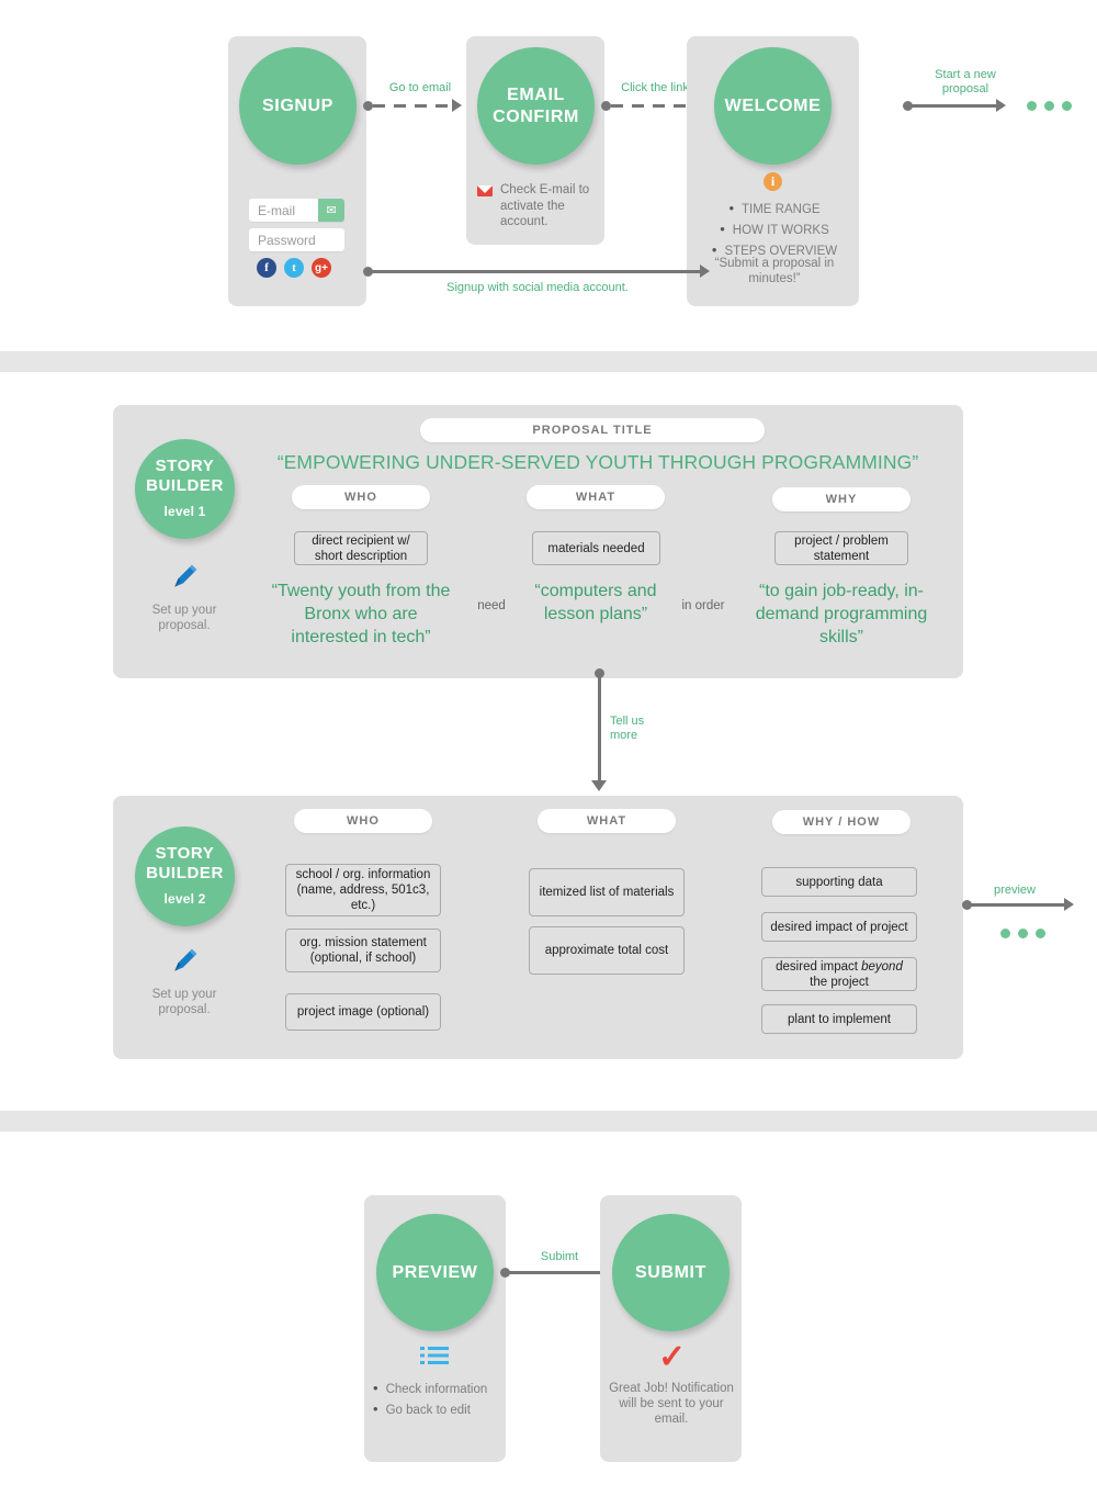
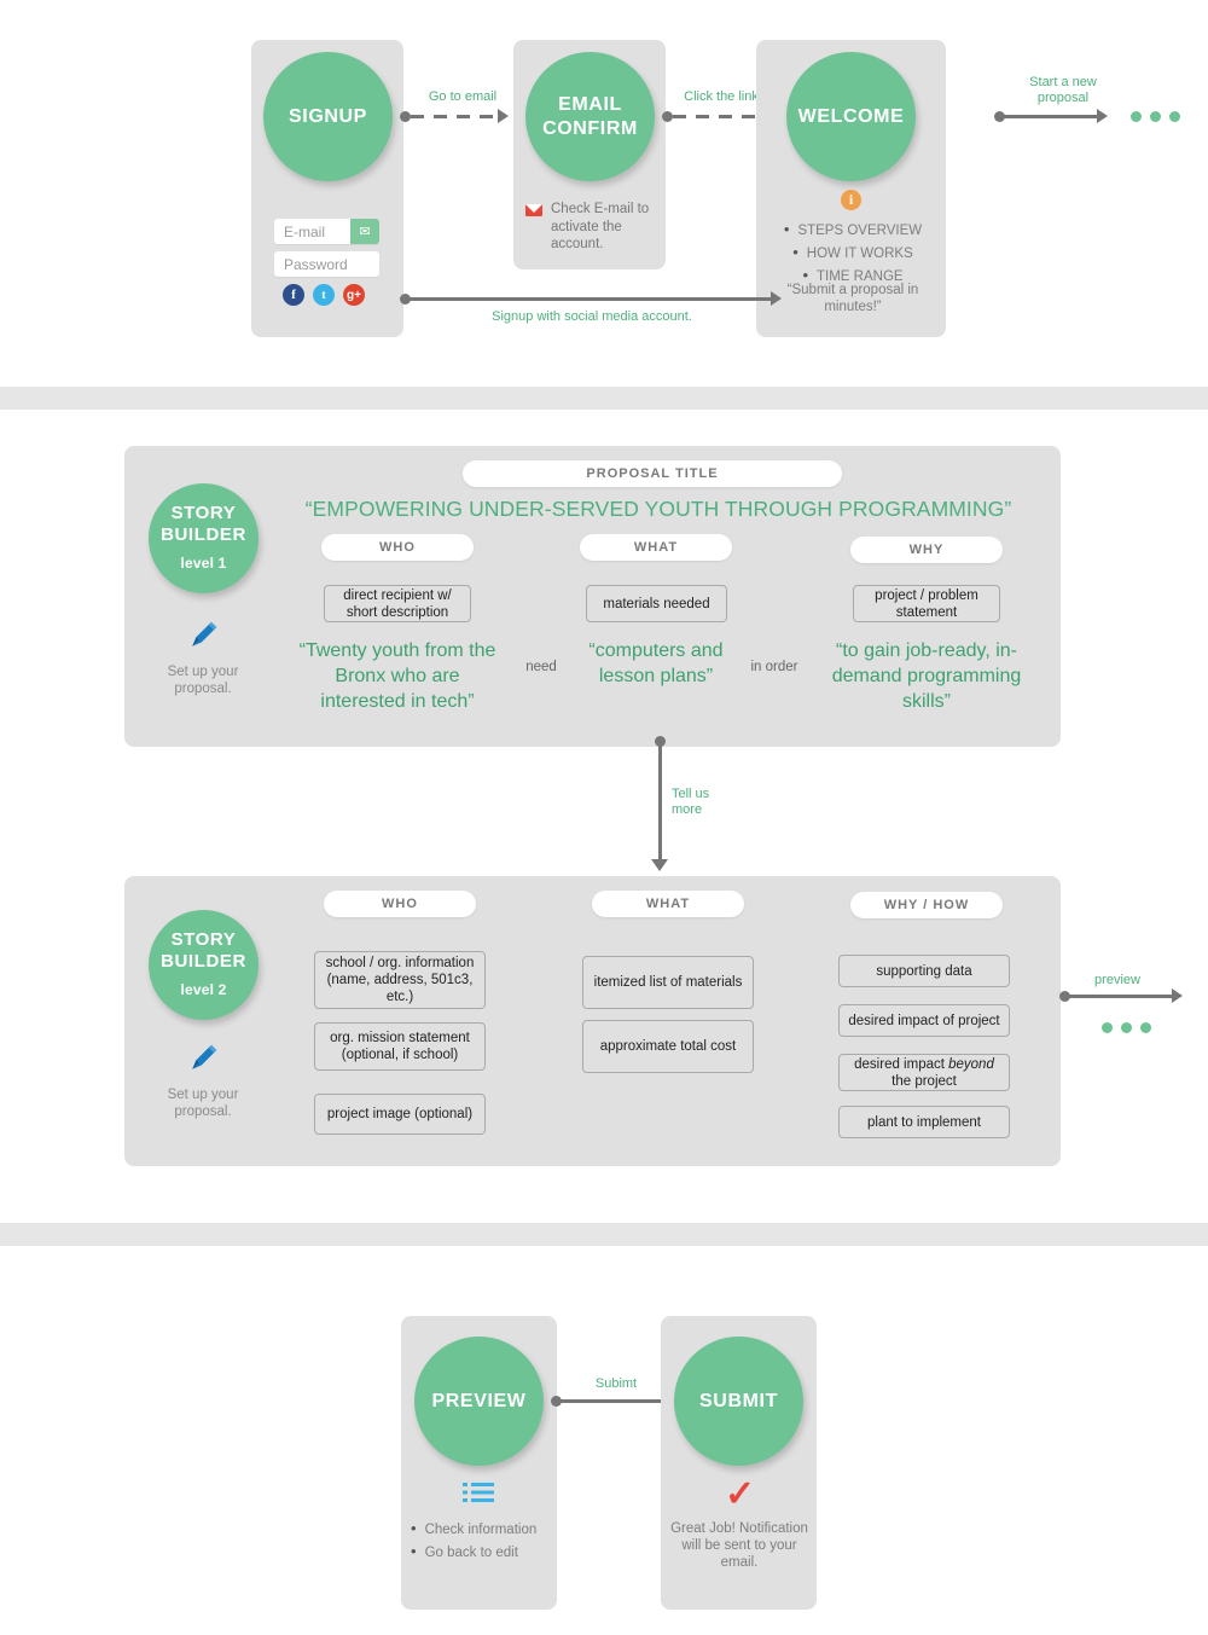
  SIGNUP
  E-mail
  ✉
  Password
  f
  t
  g+
  Go to email
  EMAIL CONFIRM
  Check E-mail to activate the account.
  Click the lin
  WELCOME
  i
- TIME RANGE
+ STEPS OVERVIEW
  HOW IT WORKS
- STEPS OVERVIEW
+ TIME RANGE
  “Submit a proposal in minutes!”
  Signup with social media account.
  Start a new
  proposal
  STORY BUILDER
  level 1
  Set up your proposal.
  PROPOSAL TITLE
  “EMPOWERING UNDER-SERVED YOUTH THROUGH PROGRAMMING”
  WHO
  direct recipient w/ short description
  “Twenty youth from the Bronx who are interested in tech”
  need
  WHAT
  materials needed
  “computers and lesson plans”
  in order
  WHY
  project / problem statement
  “to gain job-ready, in-demand programming skills”
  Tell us
  more
  STORY BUILDER
  level 2
  Set up your proposal.
  WHO
  school / org. information (name, address, 501c3, etc.)
  org. mission statement (optional, if school)
  project image (optional)
  WHAT
  itemized list of materials
  approximate total cost
  WHY / HOW
  supporting data
  desired impact of project
  desired impact beyond the project
  plant to implement
  preview
  PREVIEW
  Check information
  Go back to edit
  Subimt
  SUBMIT
  ✓
  Great Job! Notification will be sent to your email.
